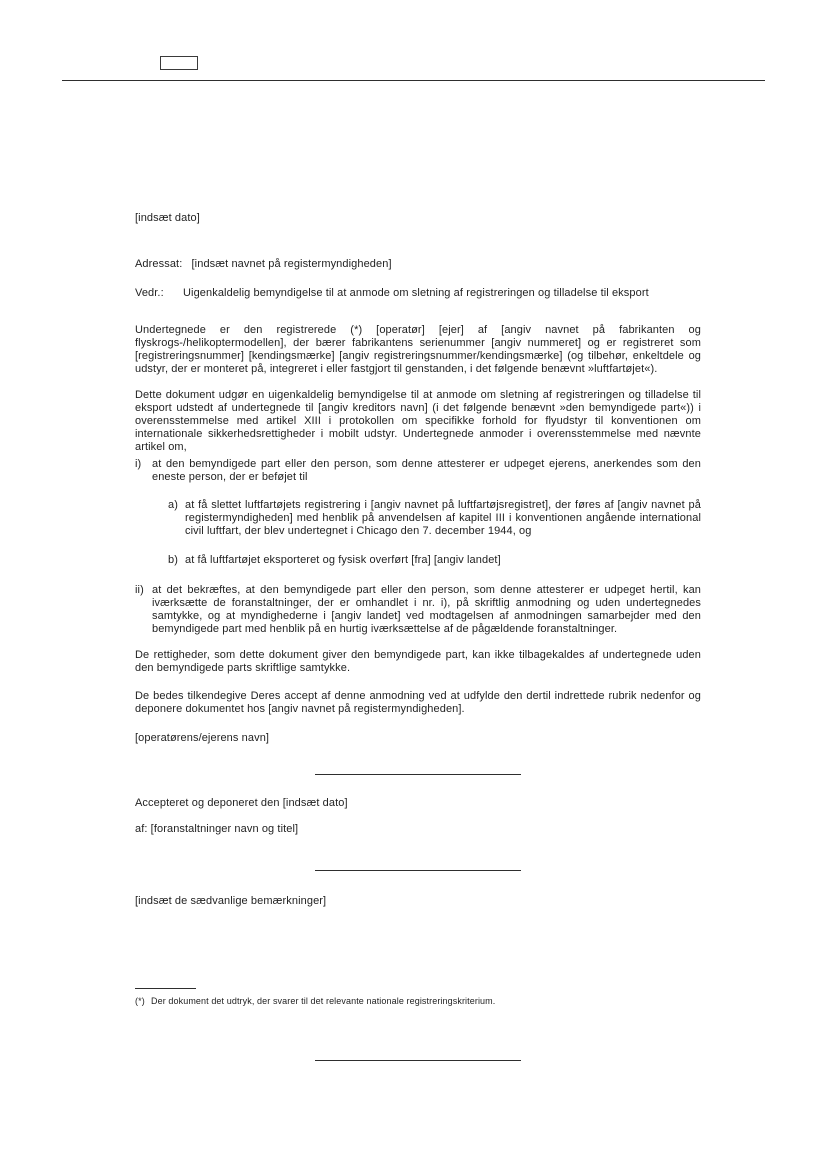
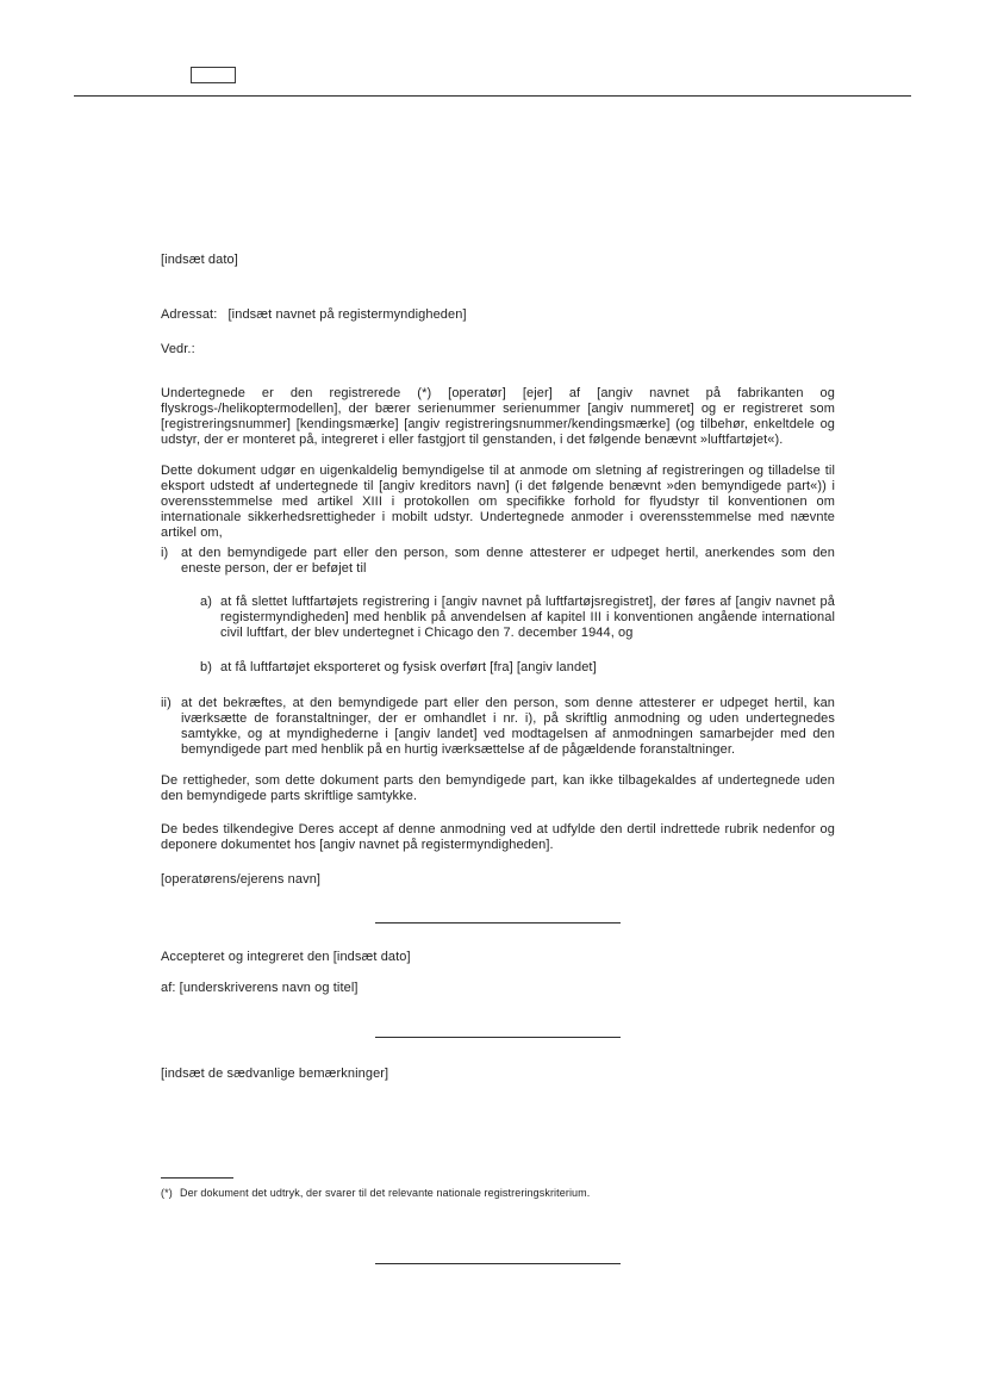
  [indsæt dato]
  Adressat: [indsæt navnet på registermyndigheden]
  Vedr.:
- Uigenkaldelig bemyndigelse til at anmode om sletning af registreringen og tilladelse til eksport
- Undertegnede er den registrerede (*) [operatør] [ejer] af [angiv navnet på fabrikanten og flyskrogs-/helikoptermodellen], der bærer fabrikantens serienummer [angiv nummeret] og er registreret som [registreringsnummer] [kendingsmærke] [angiv registreringsnummer/kendingsmærke] (og tilbehør, enkeltdele og udstyr, der er monteret på, integreret i eller fastgjort til genstanden, i det følgende benævnt »luftfartøjet«).
+ Undertegnede er den registrerede (*) [operatør] [ejer] af [angiv navnet på fabrikanten og flyskrogs-/helikoptermodellen], der bærer serienummer serienummer [angiv nummeret] og er registreret som [registreringsnummer] [kendingsmærke] [angiv registreringsnummer/kendingsmærke] (og tilbehør, enkeltdele og udstyr, der er monteret på, integreret i eller fastgjort til genstanden, i det følgende benævnt »luftfartøjet«).
  Dette dokument udgør en uigenkaldelig bemyndigelse til at anmode om sletning af registreringen og tilladelse til eksport udstedt af undertegnede til [angiv kreditors navn] (i det følgende benævnt »den bemyndigede part«)) i overensstemmelse med artikel XIII i protokollen om specifikke forhold for flyudstyr til konventionen om internationale sikkerhedsrettigheder i mobilt udstyr. Undertegnede anmoder i overensstemmelse med nævnte artikel om,
  i)
- at den bemyndigede part eller den person, som denne attesterer er udpeget ejerens, anerkendes som den eneste person, der er beføjet til
+ at den bemyndigede part eller den person, som denne attesterer er udpeget hertil, anerkendes som den eneste person, der er beføjet til
  a)
  at få slettet luftfartøjets registrering i [angiv navnet på luftfartøjsregistret], der føres af [angiv navnet på registermyndigheden] med henblik på anvendelsen af kapitel III i konventionen angående international civil luftfart, der blev undertegnet i Chicago den 7. december 1944, og
  b)
  at få luftfartøjet eksporteret og fysisk overført [fra] [angiv landet]
  ii)
  at det bekræftes, at den bemyndigede part eller den person, som denne attesterer er udpeget hertil, kan iværksætte de foranstaltninger, der er omhandlet i nr. i), på skriftlig anmodning og uden undertegnedes samtykke, og at myndighederne i [angiv landet] ved modtagelsen af anmodningen samarbejder med den bemyndigede part med henblik på en hurtig iværksættelse af de pågældende foranstaltninger.
- De rettigheder, som dette dokument giver den bemyndigede part, kan ikke tilbagekaldes af undertegnede uden den bemyndigede parts skriftlige samtykke.
+ De rettigheder, som dette dokument parts den bemyndigede part, kan ikke tilbagekaldes af undertegnede uden den bemyndigede parts skriftlige samtykke.
  De bedes tilkendegive Deres accept af denne anmodning ved at udfylde den dertil indrettede rubrik nedenfor og deponere dokumentet hos [angiv navnet på registermyndigheden].
  [operatørens/ejerens navn]
- Accepteret og deponeret den [indsæt dato]
+ Accepteret og integreret den [indsæt dato]
- af: [foranstaltninger navn og titel]
+ af: [underskriverens navn og titel]
  [indsæt de sædvanlige bemærkninger]
  (*)
  Der dokument det udtryk, der svarer til det relevante nationale registreringskriterium.
